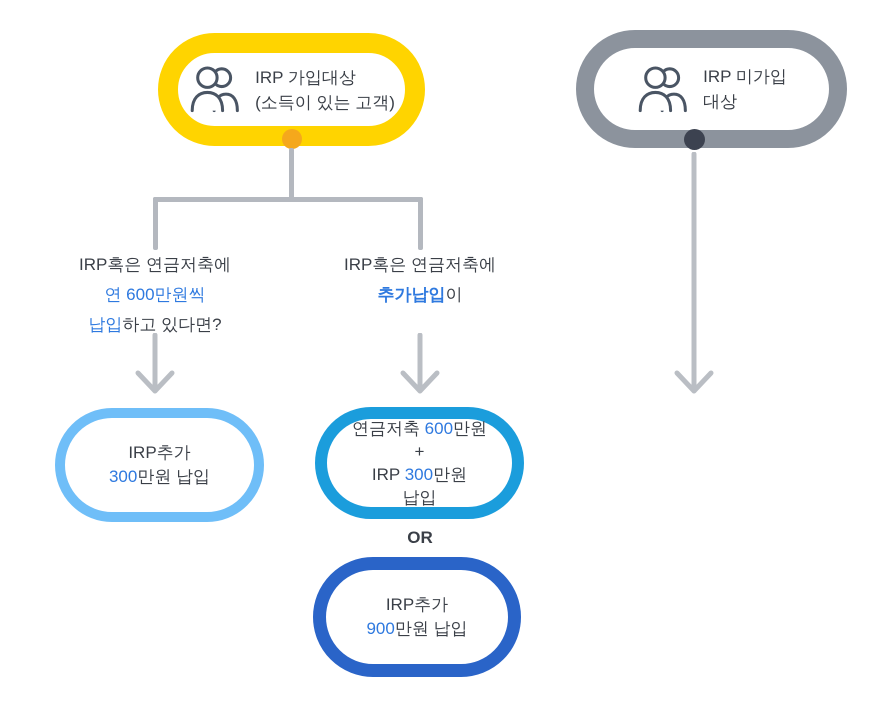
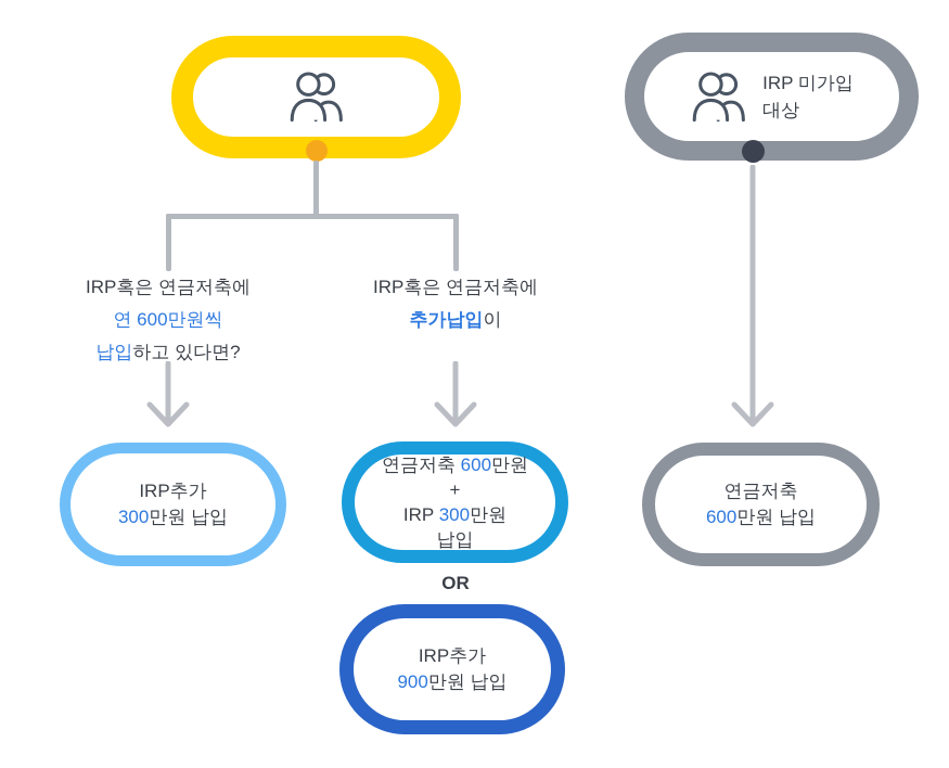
- IRP 가입대상
- (소득이 있는 고객)
  IRP 미가입
  대상
  IRP혹은 연금저축에
  연 600만원씩
  납입하고 있다면?
  IRP혹은 연금저축에
  추가납입이
  IRP추가
  300만원 납입
  연금저축 600만원
  +
  IRP 300만원
  납입
  OR
  IRP추가
  900만원 납입
+ 연금저축
+ 600만원 납입
